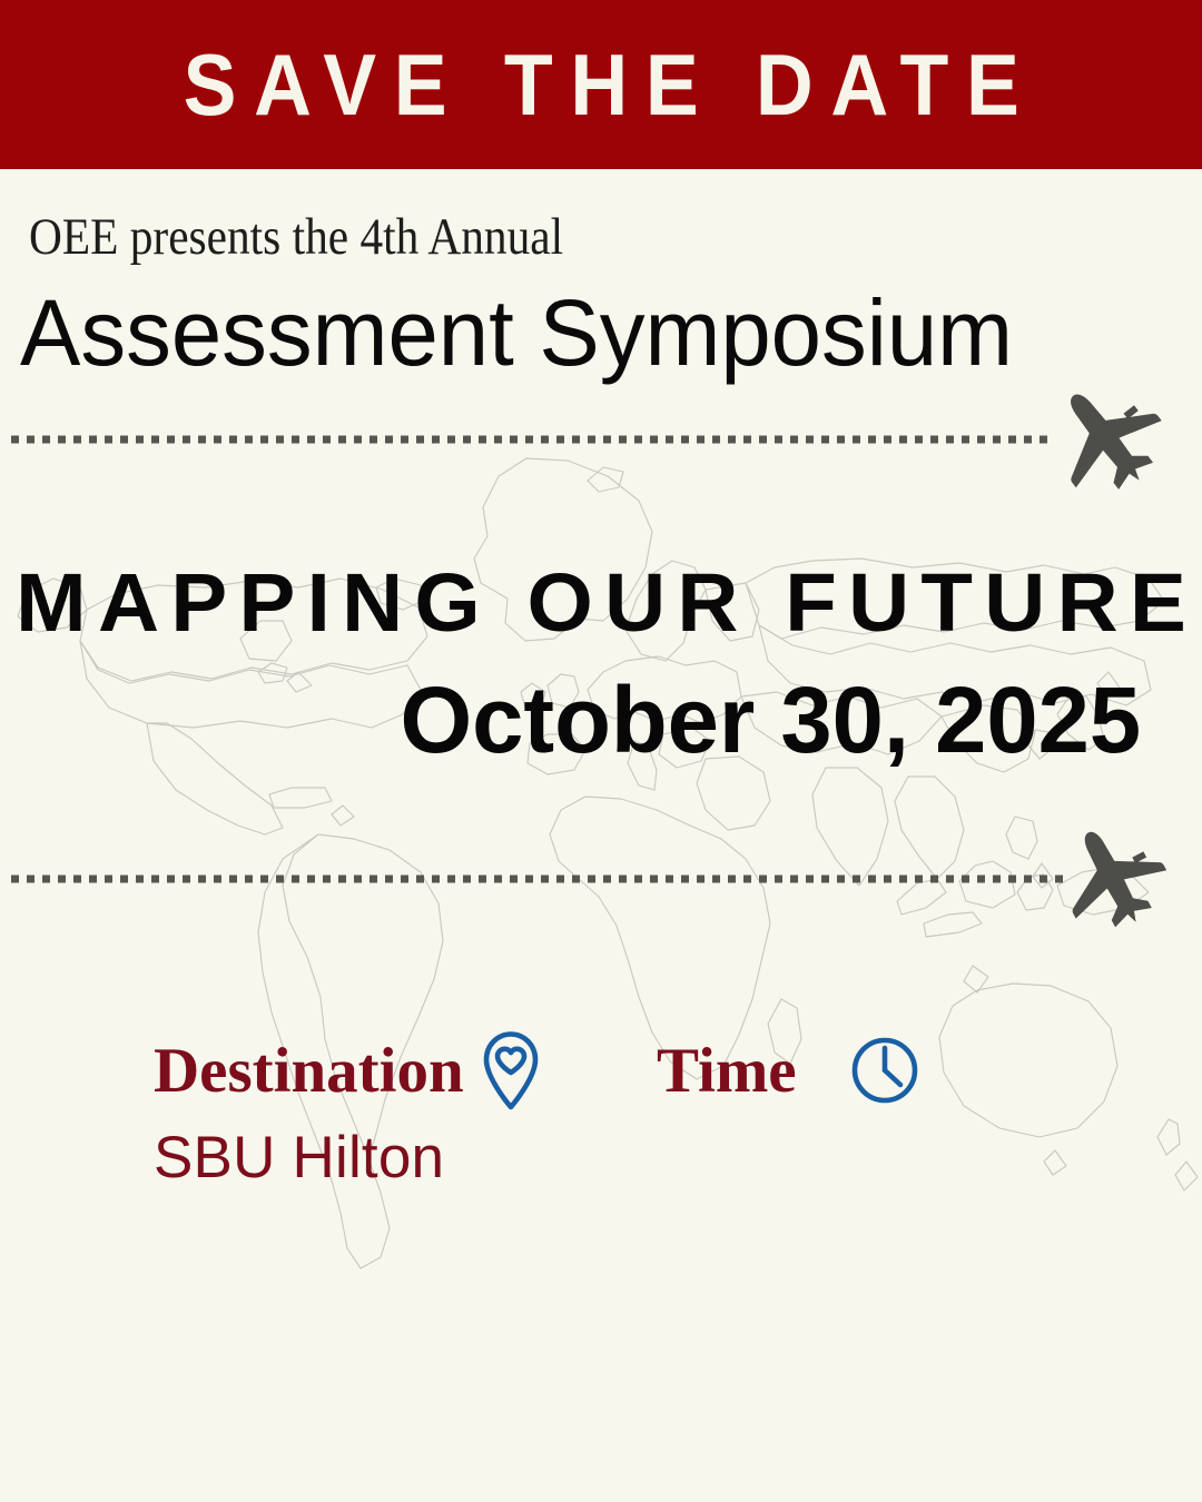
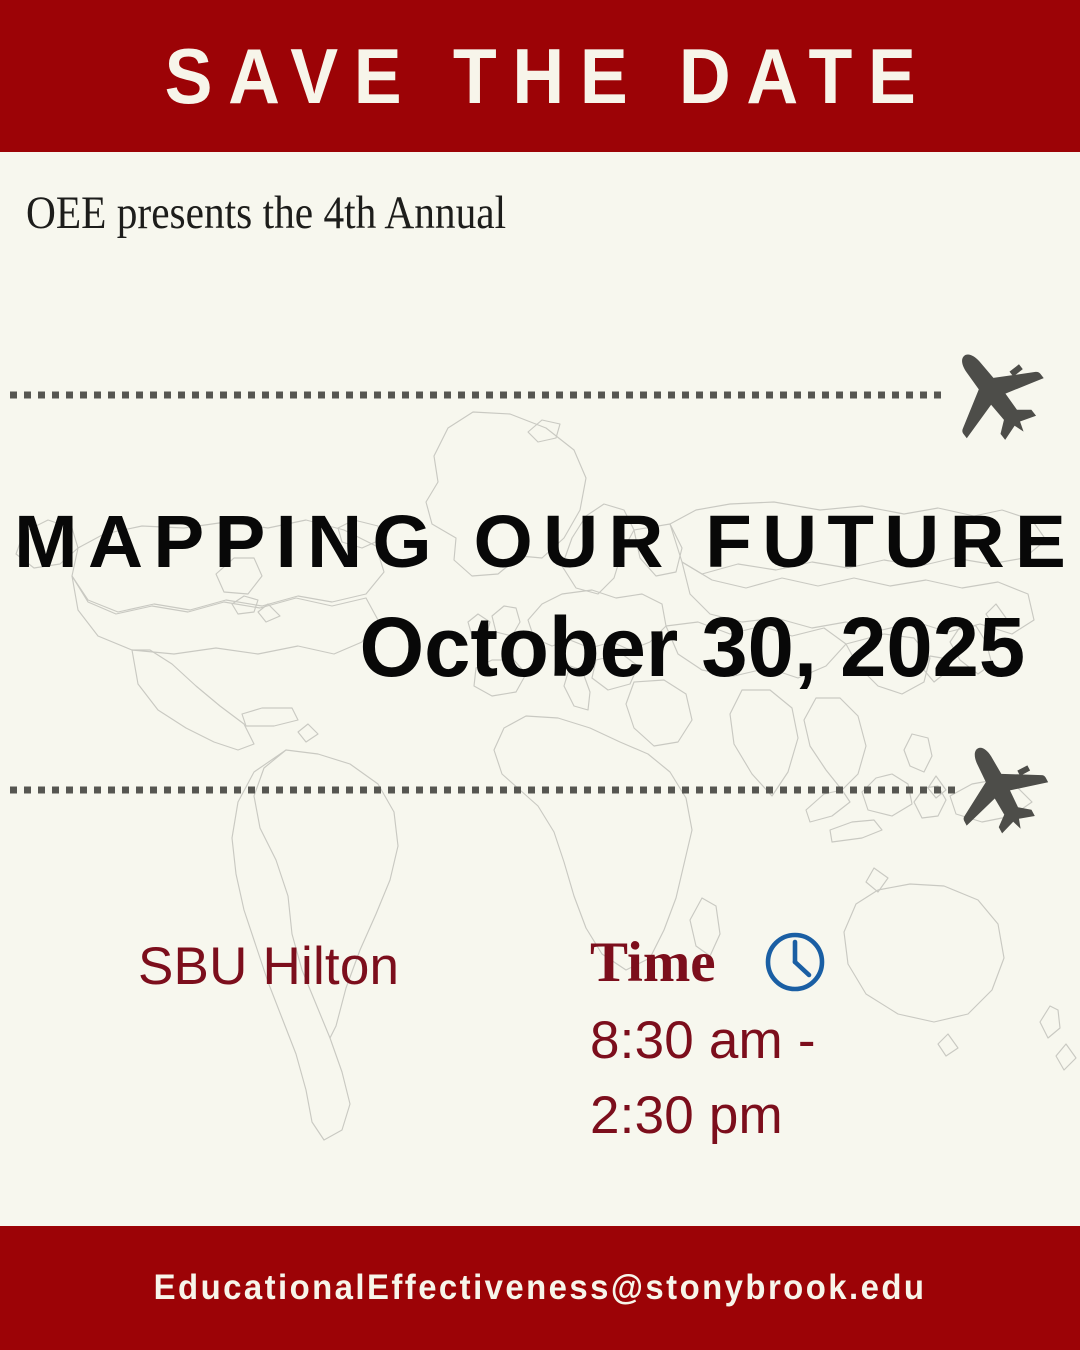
  SAVE THE DATE
  OEE presents the 4th Annual
- Assessment Symposium
  MAPPING OUR FUTURE
  October 30, 2025
- Destination
  SBU Hilton
  Time
+ 8:30 am -
+ 2:30 pm
+ EducationalEffectiveness@stonybrook.edu
